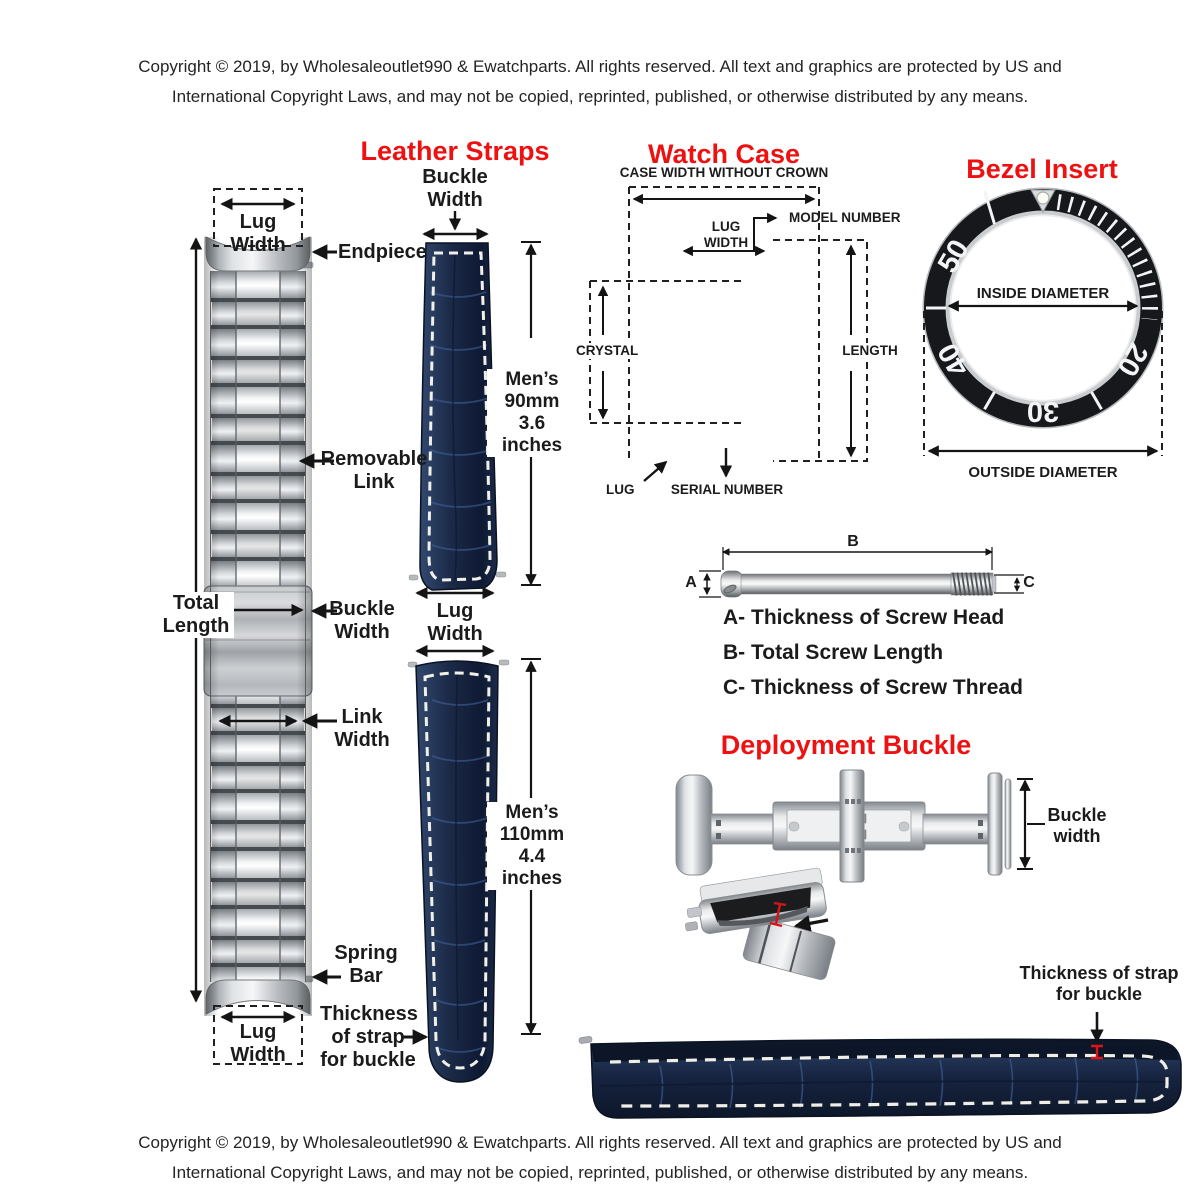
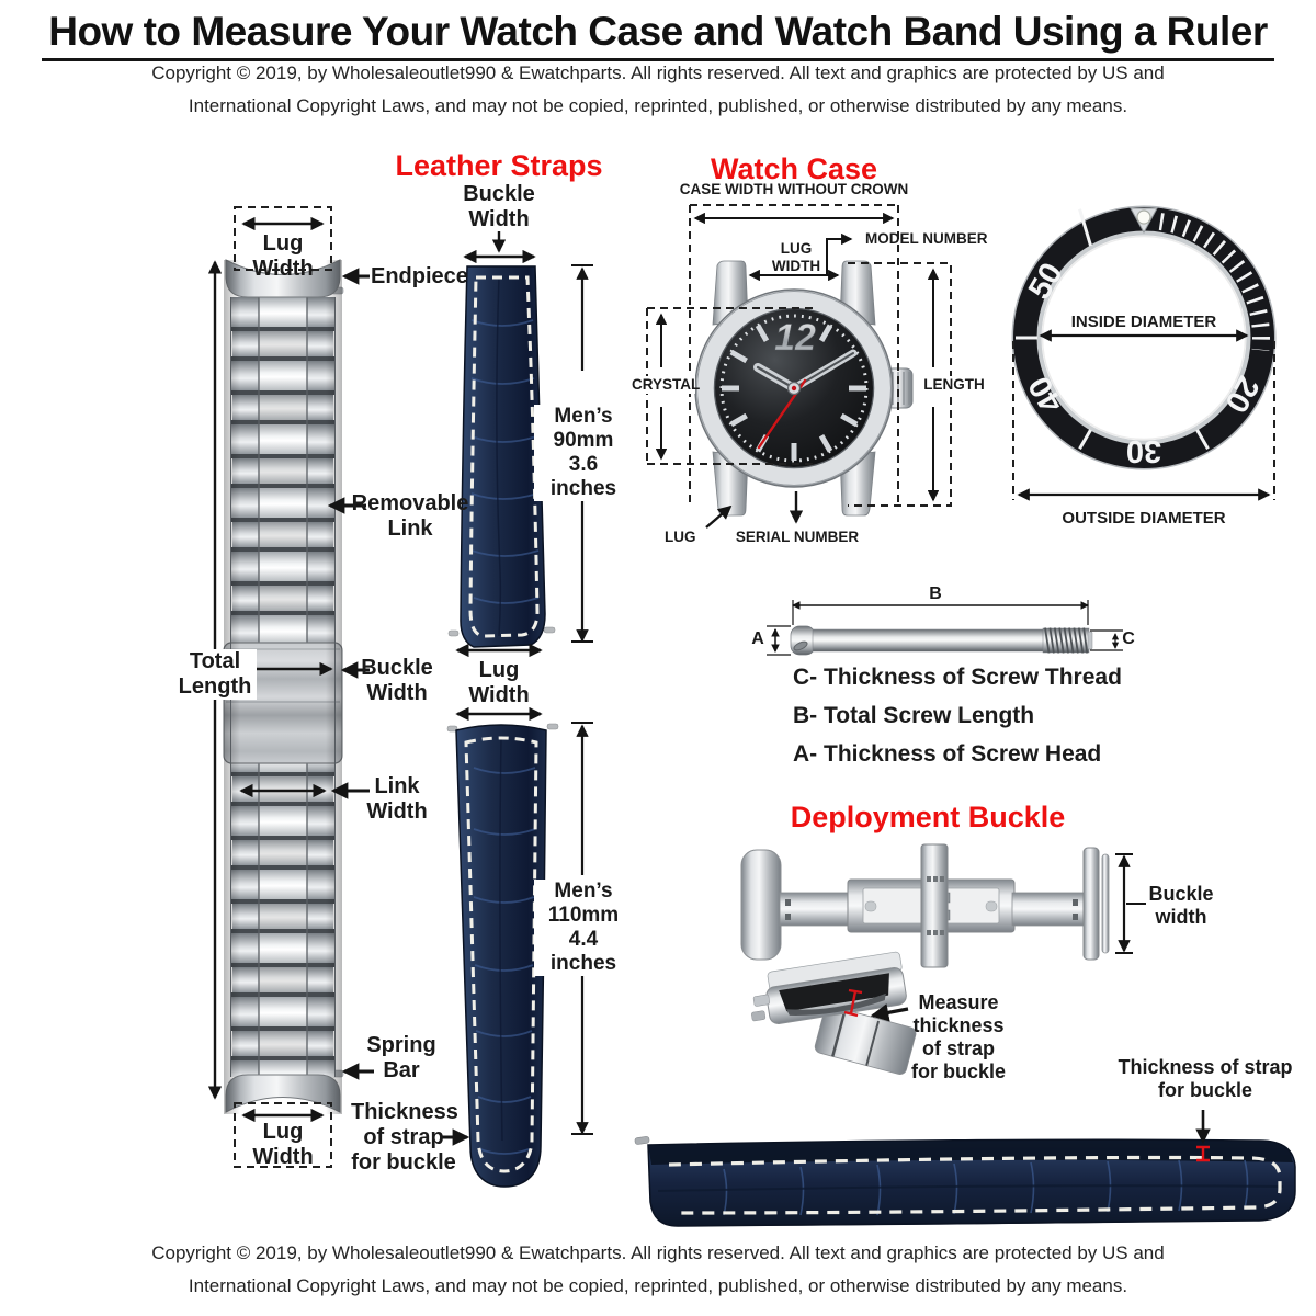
+ 12
+ How to Measure Your Watch Case and Watch Band Using a Ruler
  Copyright © 2019, by Wholesaleoutlet990 & Ewatchparts. All rights reserved. All text and graphics are protected by US and
  International Copyright Laws, and may not be copied, reprinted, published, or otherwise distributed by any means.
  Leather Straps
  Watch Case
- Bezel Insert
  Deployment Buckle
  Lug Width
  Endpiece
  Removable Link
  Total Length
  Buckle Width
  Link Width
  Spring Bar
  Lug Width
  Thickness of strap for buckle
  Buckle Width
  Men’s
  90mm
  3.6 inches
  Lug Width
  Men’s
  110mm
  4.4 inches
  CASE WIDTH WITHOUT CROWN
  MODEL NUMBER
  LUG WIDTH
  CRYSTAL
  LENGTH
  LUG
  SERIAL NUMBER
  INSIDE DIAMETER
  OUTSIDE DIAMETER
  B
  A
  C
- A- Thickness of Screw Head
+ C- Thickness of Screw Thread
  B- Total Screw Length
- C- Thickness of Screw Thread
+ A- Thickness of Screw Head
  Buckle width
+ Measure thickness of strap for buckle
  Thickness of strap for buckle
  Copyright © 2019, by Wholesaleoutlet990 & Ewatchparts. All rights reserved. All text and graphics are protected by US and
  International Copyright Laws, and may not be copied, reprinted, published, or otherwise distributed by any means.
